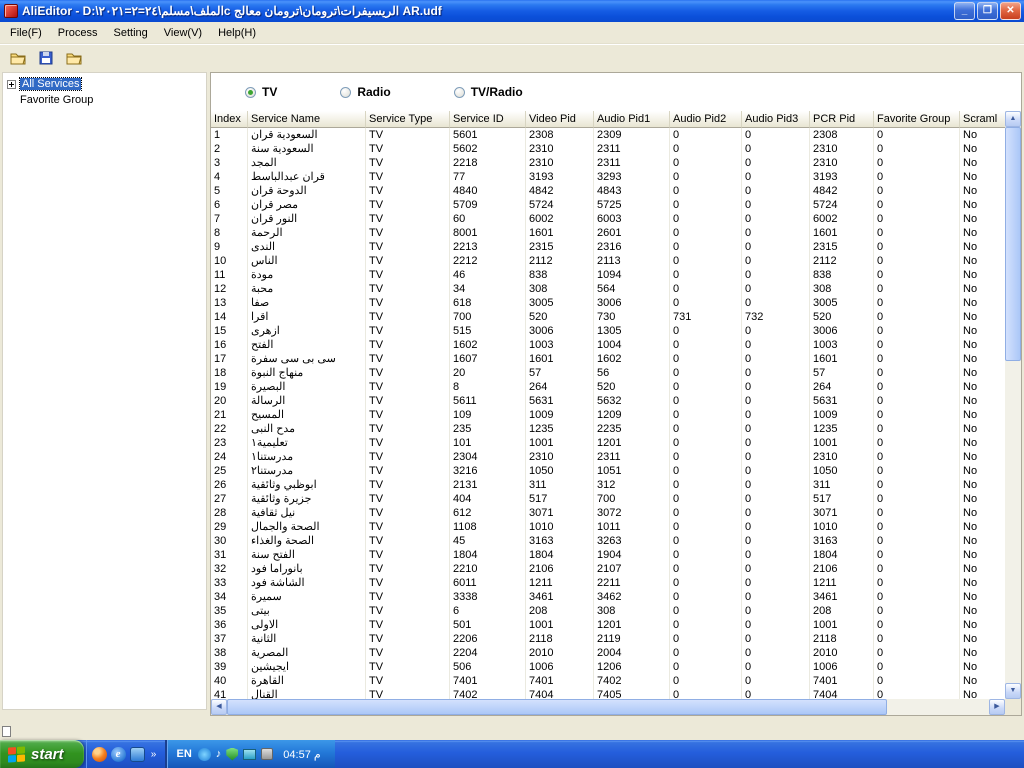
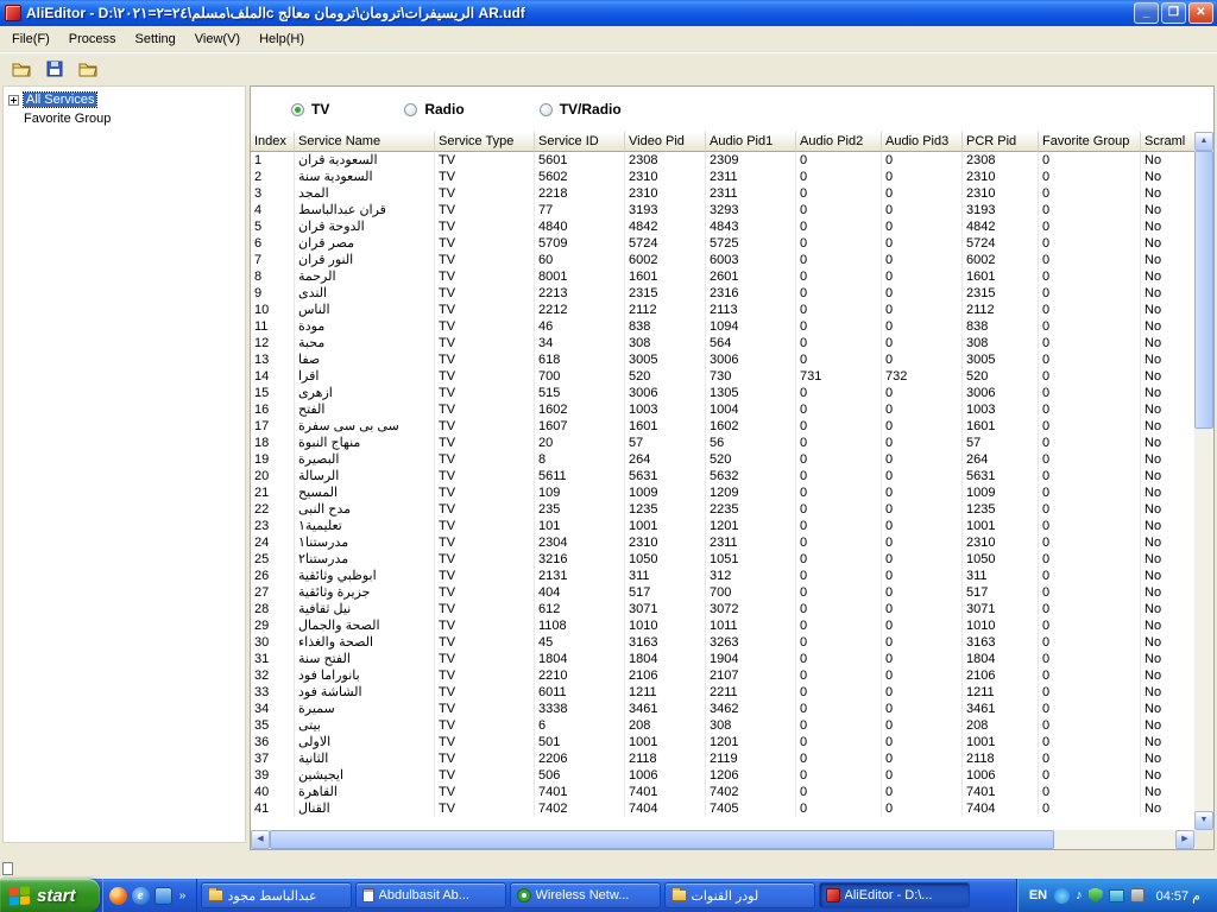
  AliEditor - D:\الملف\مسلم\٢٤=٢=٢٠٢١c الريسيفرات\ترومان\ترومان معالج AR.udf
  _
  ❐
  ✕
  File(F)
  Process
  Setting
  View(V)
  Help(H)
  All Services
  Favorite Group
  TV
  Radio
  TV/Radio
  Index	Service Name	Service Type	Service ID	Video Pid	Audio Pid1	Audio Pid2	Audio Pid3	PCR Pid	Favorite Group	Scraml
  1	السعودية قران	TV	5601	2308	2309	0	0	2308	0	No
  2	السعودية سنة	TV	5602	2310	2311	0	0	2310	0	No
  3	المجد	TV	2218	2310	2311	0	0	2310	0	No
  4	قران عبدالباسط	TV	77	3193	3293	0	0	3193	0	No
  5	الدوحة قران	TV	4840	4842	4843	0	0	4842	0	No
  6	مصر قران	TV	5709	5724	5725	0	0	5724	0	No
  7	النور قران	TV	60	6002	6003	0	0	6002	0	No
  8	الرحمة	TV	8001	1601	2601	0	0	1601	0	No
  9	الندى	TV	2213	2315	2316	0	0	2315	0	No
  10	الناس	TV	2212	2112	2113	0	0	2112	0	No
  11	مودة	TV	46	838	1094	0	0	838	0	No
  12	محبة	TV	34	308	564	0	0	308	0	No
  13	صفا	TV	618	3005	3006	0	0	3005	0	No
  14	اقرا	TV	700	520	730	731	732	520	0	No
  15	ازهرى	TV	515	3006	1305	0	0	3006	0	No
  16	الفتح	TV	1602	1003	1004	0	0	1003	0	No
  17	سى بى سى سفرة	TV	1607	1601	1602	0	0	1601	0	No
  18	منهاج النبوة	TV	20	57	56	0	0	57	0	No
  19	البصيرة	TV	8	264	520	0	0	264	0	No
  20	الرسالة	TV	5611	5631	5632	0	0	5631	0	No
  21	المسيح	TV	109	1009	1209	0	0	1009	0	No
  22	مدح النبى	TV	235	1235	2235	0	0	1235	0	No
  23	تعليمية١	TV	101	1001	1201	0	0	1001	0	No
  24	مدرستنا١	TV	2304	2310	2311	0	0	2310	0	No
  25	مدرستنا٢	TV	3216	1050	1051	0	0	1050	0	No
  26	ابوظبي وثائقية	TV	2131	311	312	0	0	311	0	No
  27	جزيرة وثائقية	TV	404	517	700	0	0	517	0	No
  28	نيل ثقافية	TV	612	3071	3072	0	0	3071	0	No
  29	الصحة والجمال	TV	1108	1010	1011	0	0	1010	0	No
  30	الصحة والغذاء	TV	45	3163	3263	0	0	3163	0	No
  31	الفتح سنة	TV	1804	1804	1904	0	0	1804	0	No
  32	بانوراما فود	TV	2210	2106	2107	0	0	2106	0	No
  33	الشاشة فود	TV	6011	1211	2211	0	0	1211	0	No
  34	سميرة	TV	3338	3461	3462	0	0	3461	0	No
  35	بيتى	TV	6	208	308	0	0	208	0	No
  36	الاولى	TV	501	1001	1201	0	0	1001	0	No
  37	الثانية	TV	2206	2118	2119	0	0	2118	0	No
- 38	المصرية	TV	2204	2010	2004	0	0	2010	0	No
  39	ايجيشين	TV	506	1006	1206	0	0	1006	0	No
  40	القاهرة	TV	7401	7401	7402	0	0	7401	0	No
  41	القنال	TV	7402	7404	7405	0	0	7404	0	No
  start
  e
  »
+ عبدالباسط مجود
+ Abdulbasit Ab...
+ Wireless Netw...
+ لودر القنوات
+ AliEditor - D:\...
  EN
  ♪
  م 04:57
